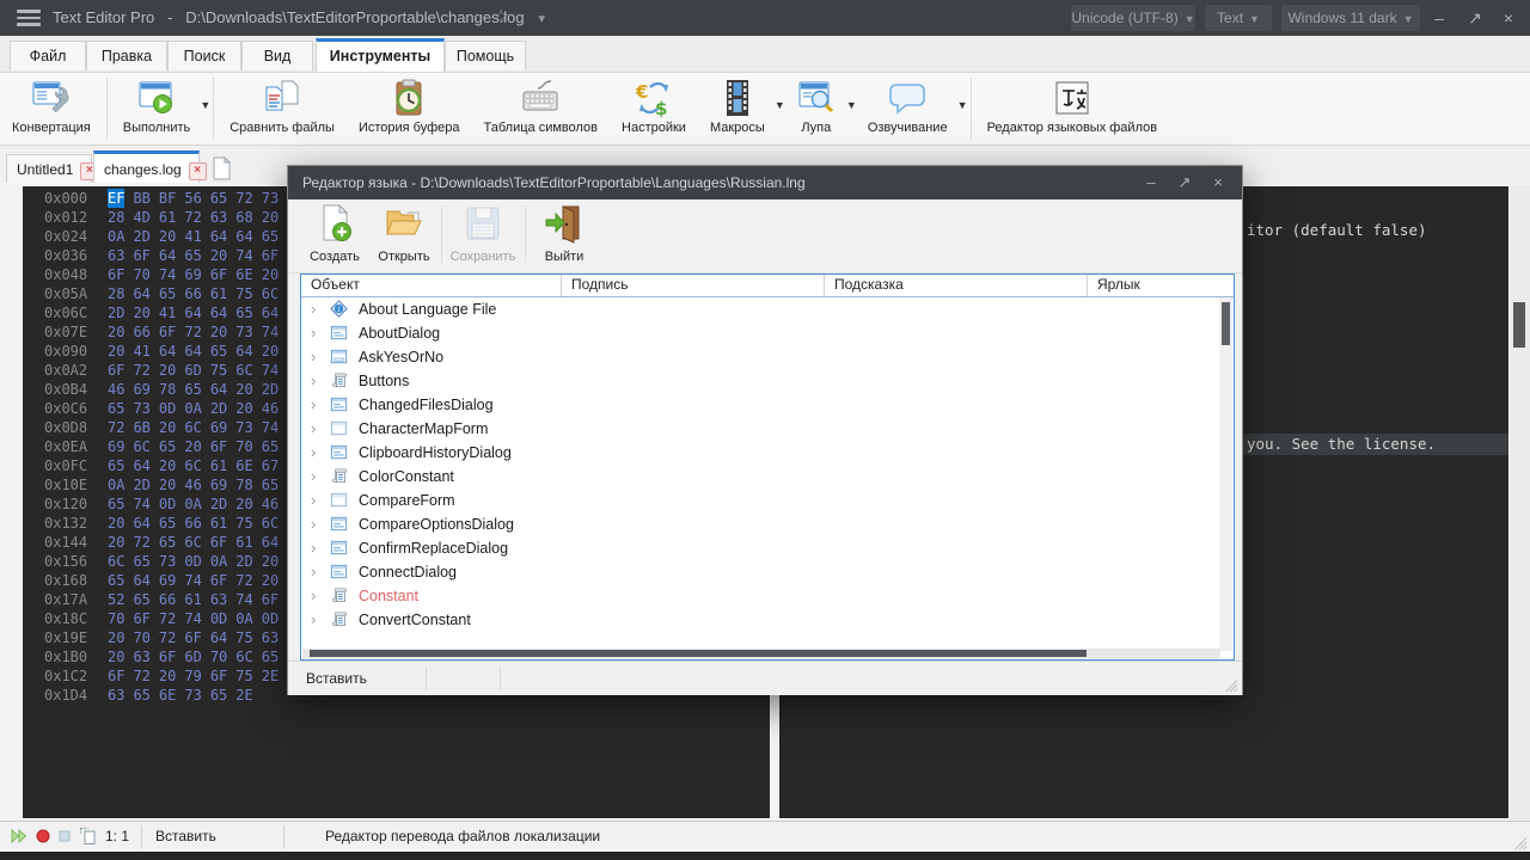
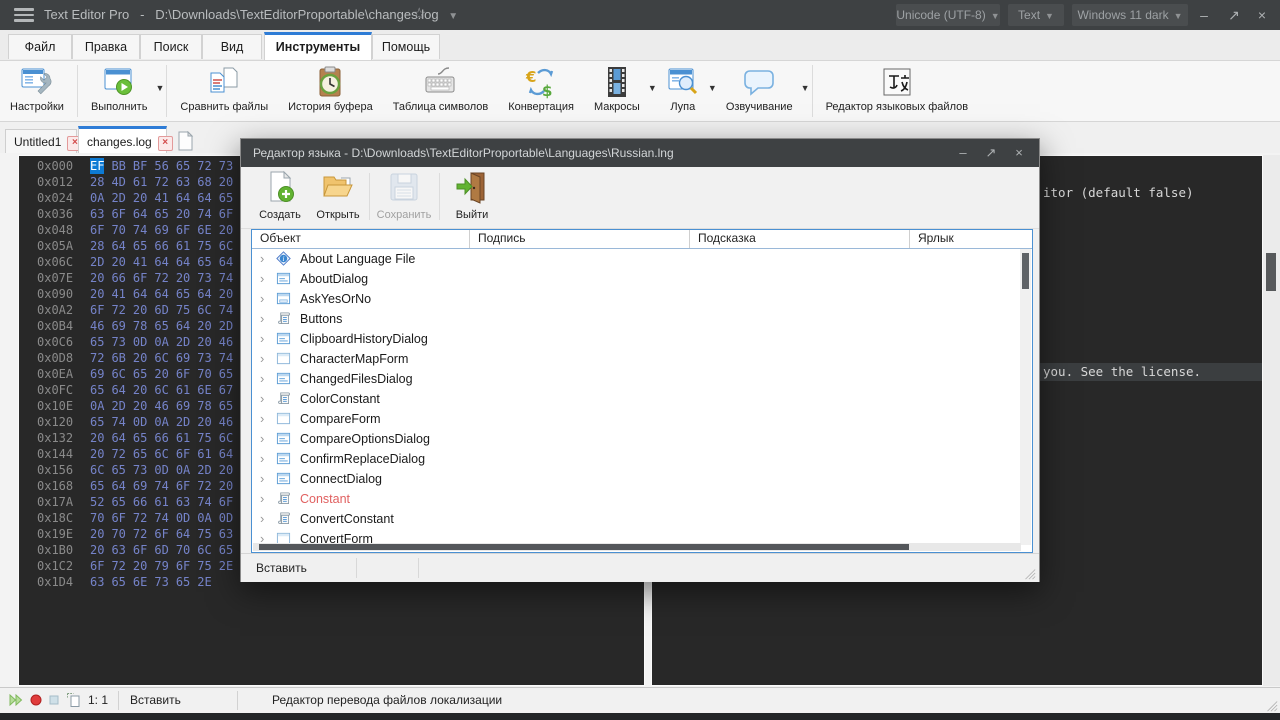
  Text Editor Pro - D:\Downloads\TextEditorProportable\changes.log ▼
  ☆
  Unicode (UTF-8) ▼
  Text ▼
  Windows 11 dark ▼
  –
  ↗
  ×
  Файл
  Правка
  Поиск
  Вид
  Инструменты
  Помощь
- Конвертация
+ Настройки
  Выполнить
  ▼
  Сравнить файлы
  История буфера
  Таблица символов
  €
  $
- Настройки
+ Конвертация
  Макросы
  ▼
  Лупа
  ▼
  Озвучивание
  ▼
  Редактор языковых файлов
  Untitled1 ×
  changes.log ×
  0x000 EF BB BF 56 65 72 73
  0x012 28 4D 61 72 63 68 20
  0x024 0A 2D 20 41 64 64 65
  0x036 63 6F 64 65 20 74 6F
  0x048 6F 70 74 69 6F 6E 20
  0x05A 28 64 65 66 61 75 6C
  0x06C 2D 20 41 64 64 65 64
  0x07E 20 66 6F 72 20 73 74
  0x090 20 41 64 64 65 64 20
  0x0A2 6F 72 20 6D 75 6C 74
  0x0B4 46 69 78 65 64 20 2D
  0x0C6 65 73 0D 0A 2D 20 46
  0x0D8 72 6B 20 6C 69 73 74
  0x0EA 69 6C 65 20 6F 70 65
  0x0FC 65 64 20 6C 61 6E 67
  0x10E 0A 2D 20 46 69 78 65
  0x120 65 74 0D 0A 2D 20 46
  0x132 20 64 65 66 61 75 6C
  0x144 20 72 65 6C 6F 61 64
  0x156 6C 65 73 0D 0A 2D 20
  0x168 65 64 69 74 6F 72 20
  0x17A 52 65 66 61 63 74 6F
  0x18C 70 6F 72 74 0D 0A 0D
  0x19E 20 70 72 6F 64 75 63
  0x1B0 20 63 6F 6D 70 6C 65
  0x1C2 6F 72 20 79 6F 75 2E
  0x1D4 63 65 6E 73 65 2E
  itor (default false)
  you. See the license.
  1: 1
  Вставить
  Редактор перевода файлов локализации
  Редактор языка - D:\Downloads\TextEditorProportable\Languages\Russian.lng
  –
  ↗
  ×
  Создать
  Открыть
  Сохранить
  Выйти
  Объект
  Подпись
  Подсказка
  Ярлык
  ›
  About Language File
  › AboutDialog
  › AskYesOrNo
  › Buttons
- › ChangedFilesDialog
+ › ClipboardHistoryDialog
  › CharacterMapForm
- › ClipboardHistoryDialog
+ › ChangedFilesDialog
  › ColorConstant
  › CompareForm
  › CompareOptionsDialog
  › ConfirmReplaceDialog
  › ConnectDialog
  › Constant
  › ConvertConstant
+ › ConvertForm
  Вставить
